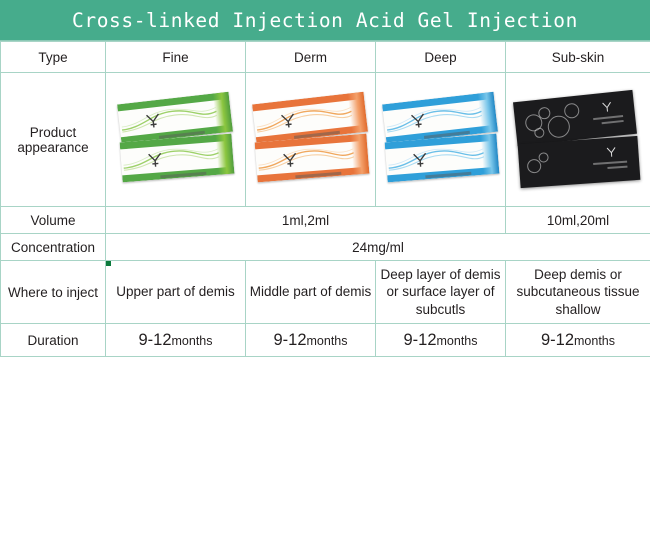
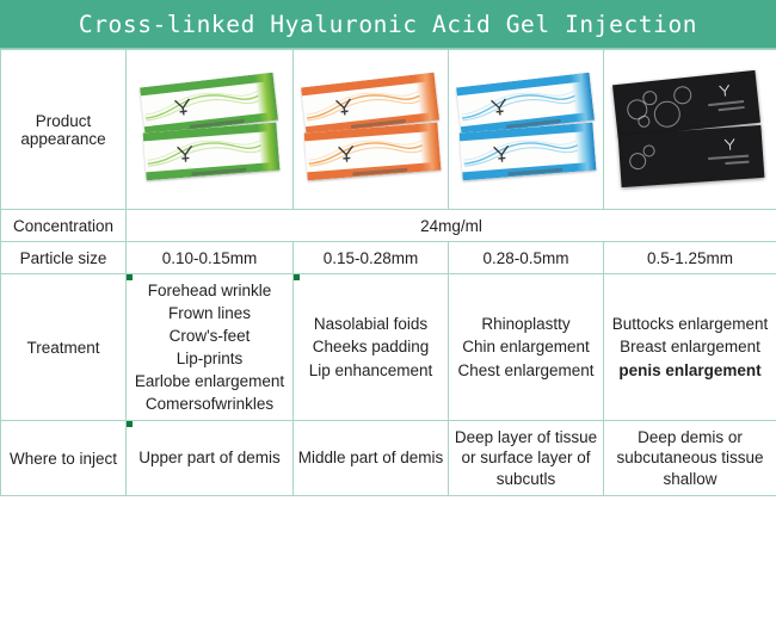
- Cross-linked Injection Acid Gel Injection
+ Cross-linked Hyaluronic Acid Gel Injection
- Type	Fine	Derm	Deep	Sub-skin
  Product appearance
- Volume	1ml,2ml	10ml,20ml
  Concentration	24mg/ml
+ Particle size	0.10-0.15mm	0.15-0.28mm	0.28-0.5mm	0.5-1.25mm
+ Treatment	Forehead wrinkle Frown lines Crow's-feet Lip-prints Earlobe enlargement Comersofwrinkles	Nasolabial foids Cheeks padding Lip enhancement	Rhinoplastty Chin enlargement Chest enlargement	Buttocks enlargement Breast enlargement penis enlargement
- Where to inject	Upper part of demis	Middle part of demis	Deep layer of demis or surface layer of subcutls	Deep demis or subcutaneous tissue shallow
+ Where to inject	Upper part of demis	Middle part of demis	Deep layer of tissue or surface layer of subcutls	Deep demis or subcutaneous tissue shallow
- Duration	9-12months	9-12months	9-12months	9-12months
